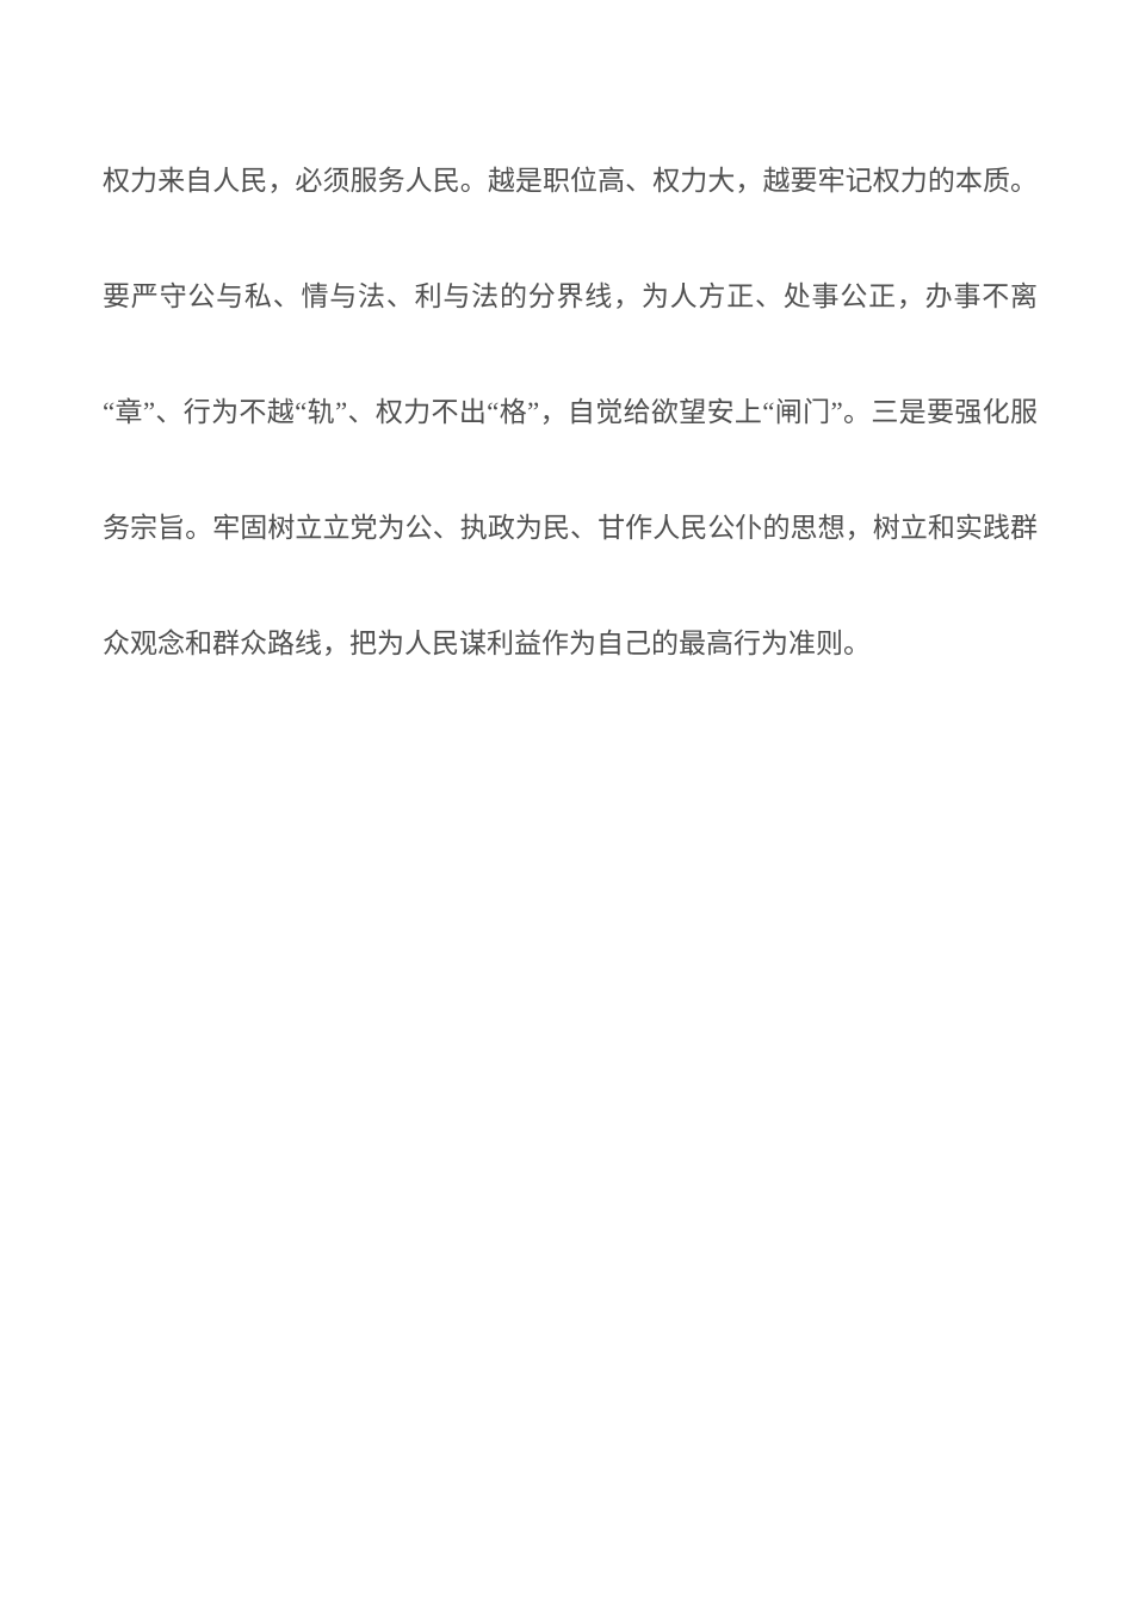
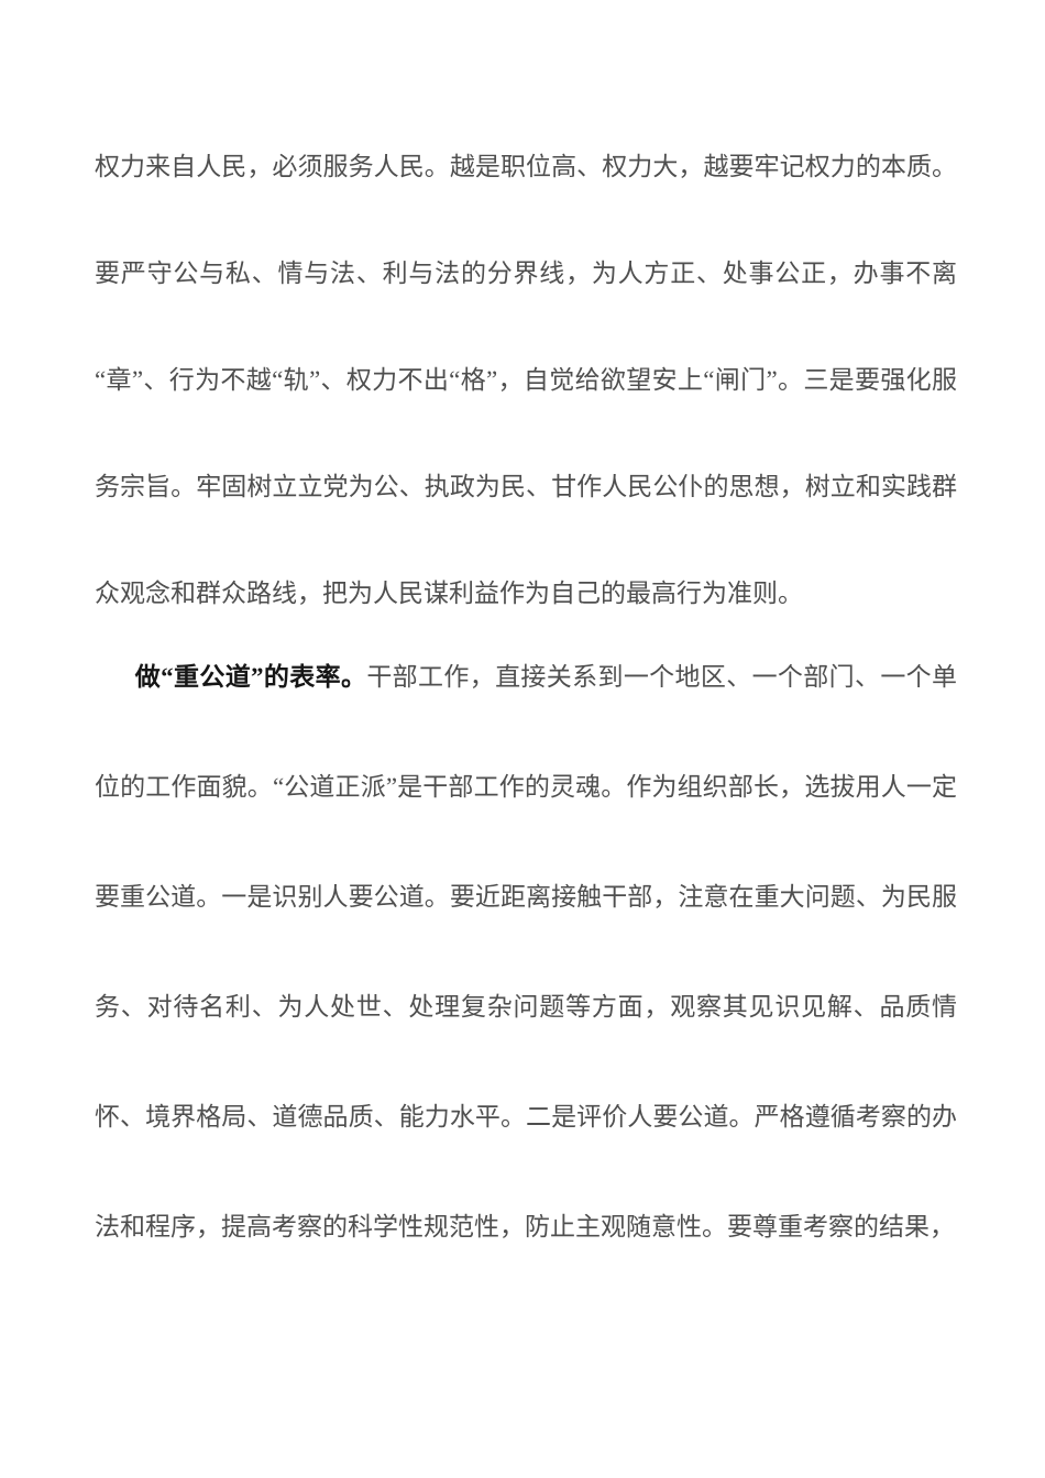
  权力来自人民，必须服务人民。越是职位高、权力大，越要牢记权力的本质。要严守公与私、情与法、利与法的分界线，为人方正、处事公正，办事不离“章”、行为不越“轨”、权力不出“格”，自觉给欲望安上“闸门”。三是要强化服务宗旨。牢固树立立党为公、执政为民、甘作人民公仆的思想，树立和实践群众观念和群众路线，把为人民谋利益作为自己的最高行为准则。
+ 做“重公道”的表率。干部工作，直接关系到一个地区、一个部门、一个单位的工作面貌。“公道正派”是干部工作的灵魂。作为组织部长，选拔用人一定要重公道。一是识别人要公道。要近距离接触干部，注意在重大问题、为民服务、对待名利、为人处世、处理复杂问题等方面，观察其见识见解、品质情怀、境界格局、道德品质、能力水平。二是评价人要公道。严格遵循考察的办法和程序，提高考察的科学性规范性，防止主观随意性。要尊重考察的结果，
